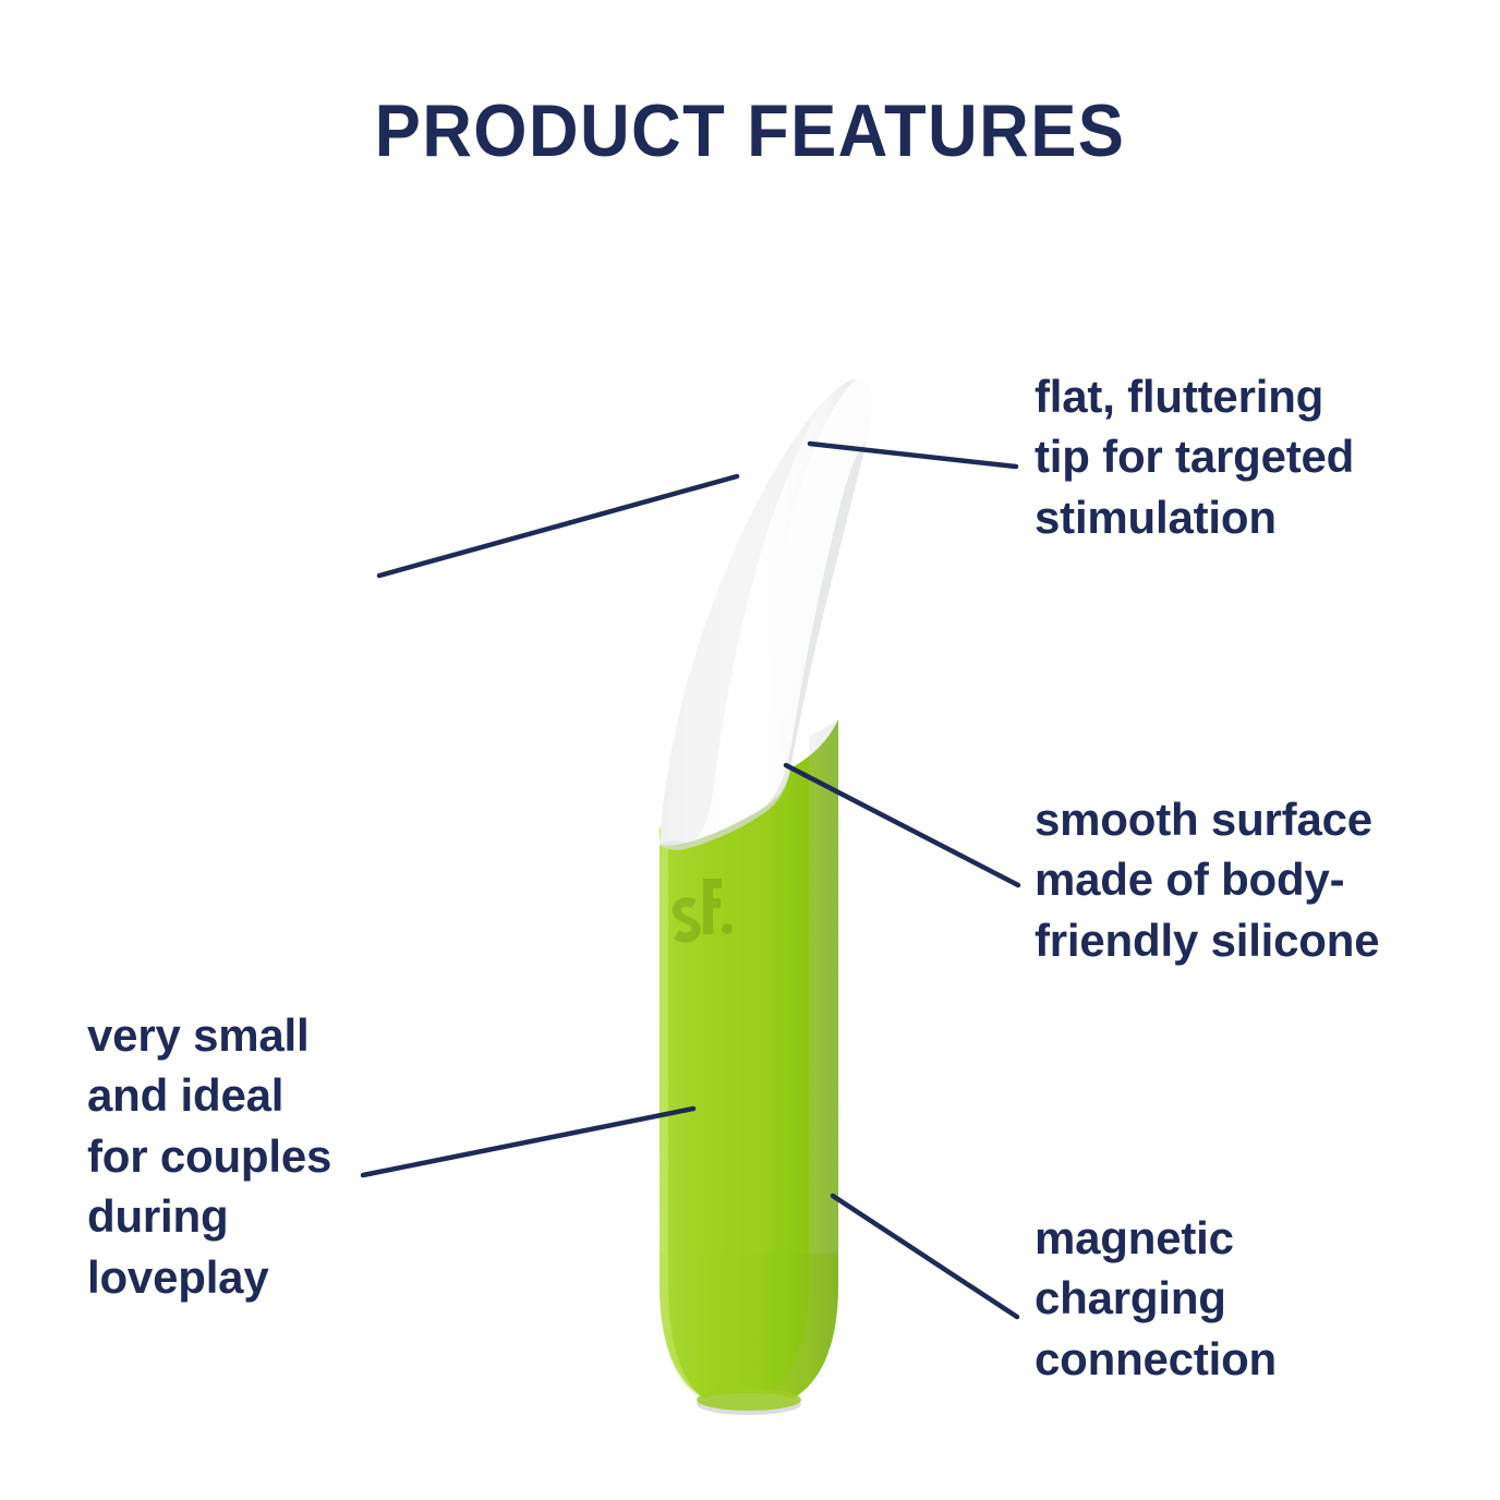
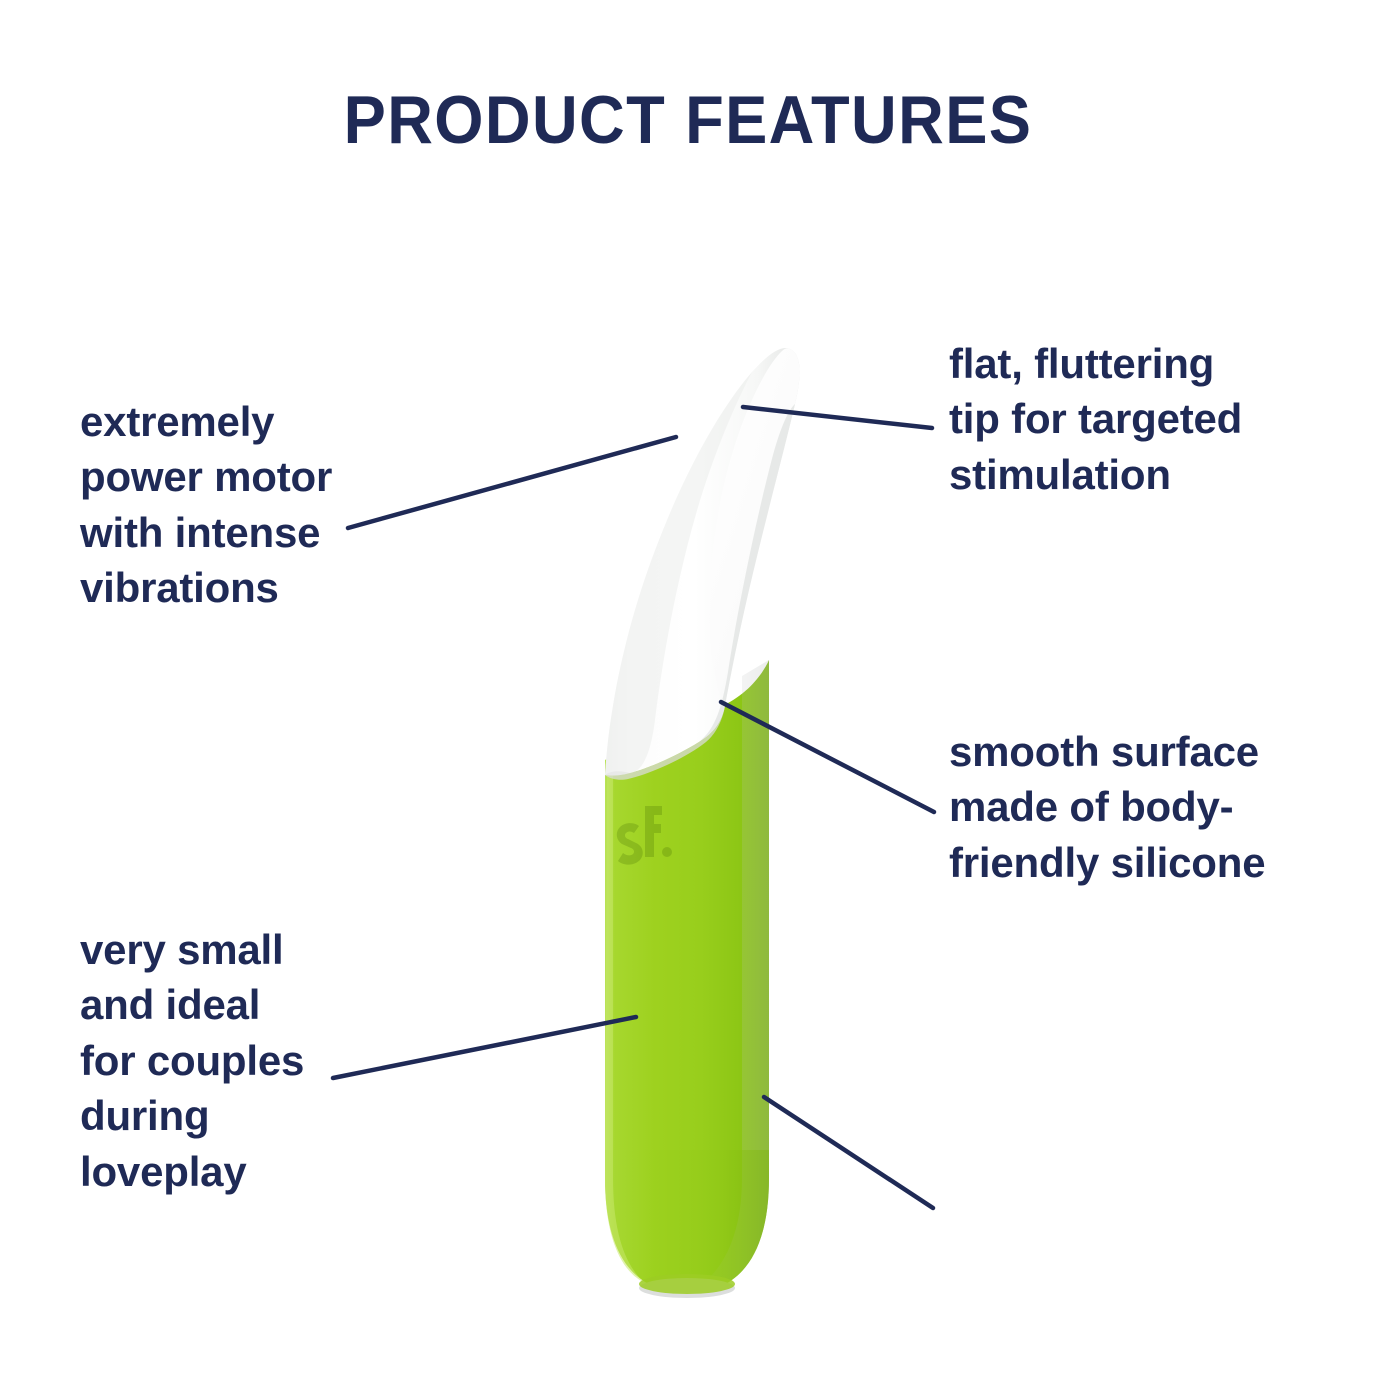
  PRODUCT FEATURES
+ extremely
+ power motor
+ with intense
+ vibrations
  flat, fluttering
  tip for targeted
  stimulation
  smooth surface
  made of body-
  friendly silicone
  very small
  and ideal
  for couples
  during
  loveplay
- magnetic
- charging
- connection
